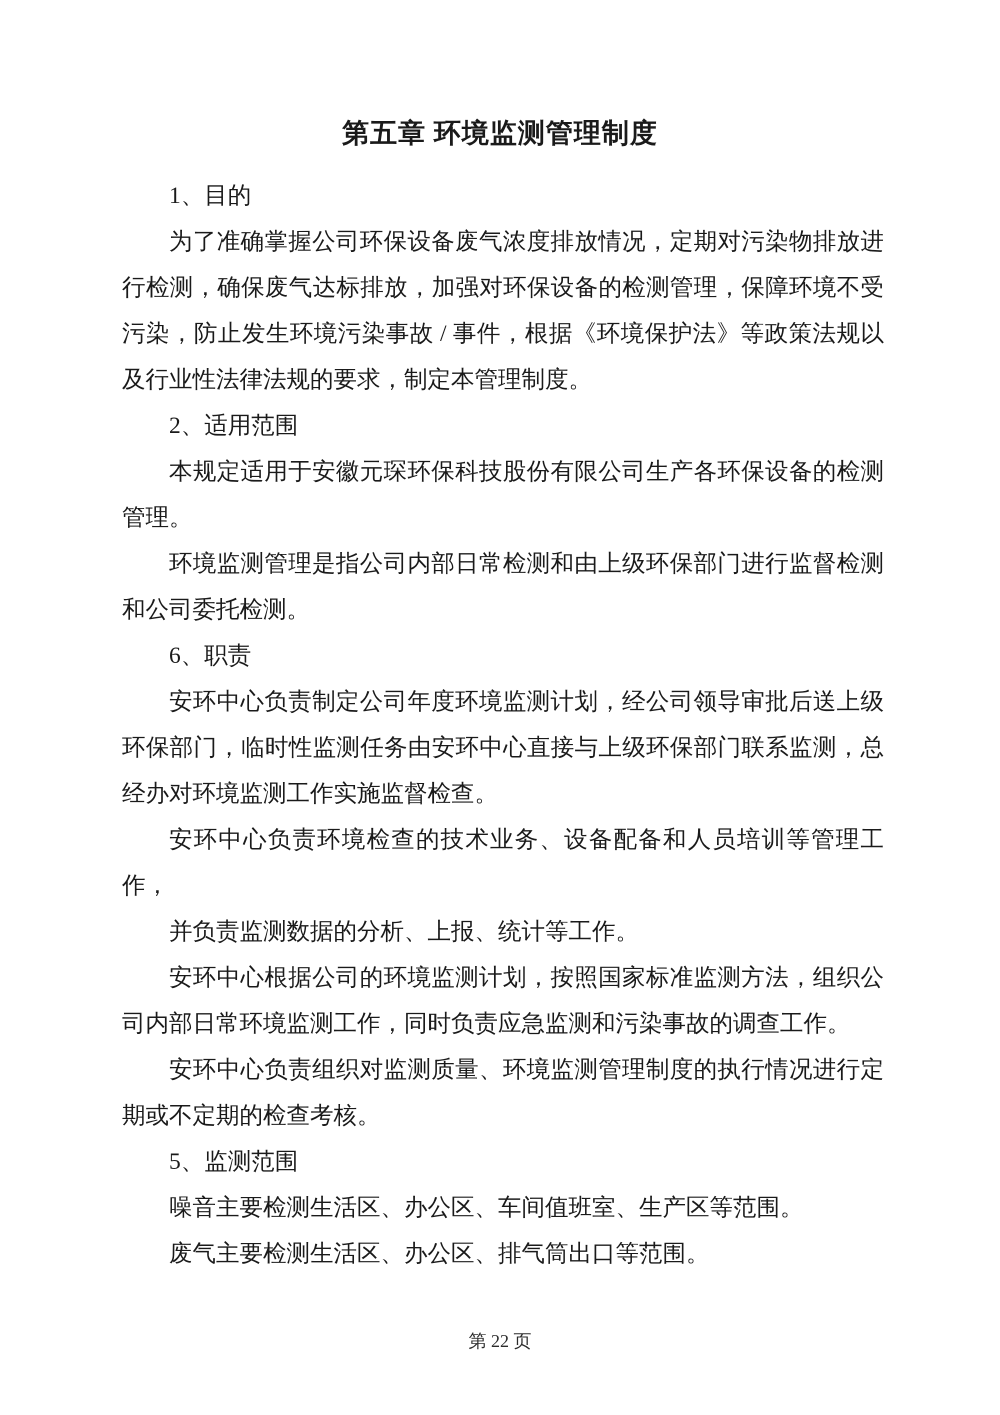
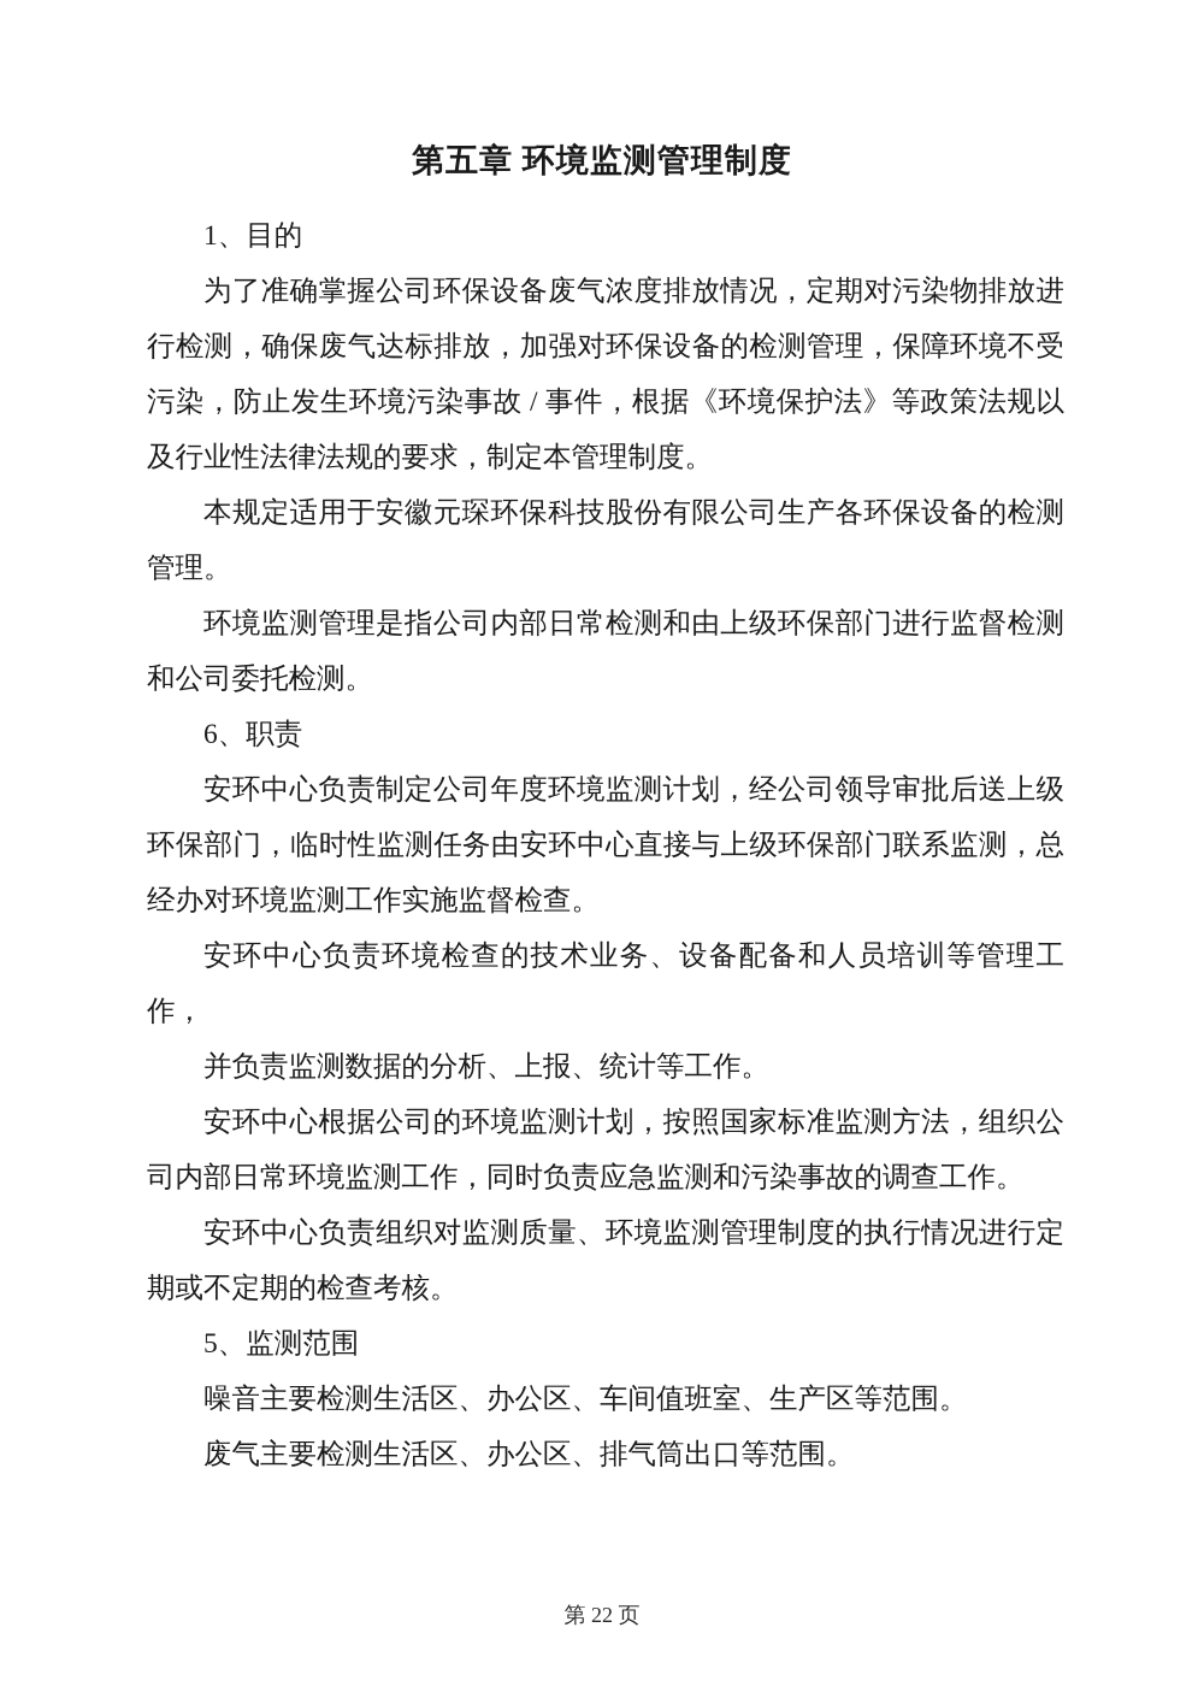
  第五章 环境监测管理制度
  1、目的
  为了准确掌握公司环保设备废气浓度排放情况，定期对污染物排放进行检测，确保废气达标排放，加强对环保设备的检测管理，保障环境不受污染，防止发生环境污染事故 / 事件，根据《环境保护法》等政策法规以及行业性法律法规的要求，制定本管理制度。
- 2、适用范围
  本规定适用于安徽元琛环保科技股份有限公司生产各环保设备的检测管理。
  环境监测管理是指公司内部日常检测和由上级环保部门进行监督检测和公司委托检测。
  6、职责
  安环中心负责制定公司年度环境监测计划，经公司领导审批后送上级环保部门，临时性监测任务由安环中心直接与上级环保部门联系监测，总经办对环境监测工作实施监督检查。
  安环中心负责环境检查的技术业务、设备配备和人员培训等管理工作，
  并负责监测数据的分析、上报、统计等工作。
  安环中心根据公司的环境监测计划，按照国家标准监测方法，组织公司内部日常环境监测工作，同时负责应急监测和污染事故的调查工作。
  安环中心负责组织对监测质量、环境监测管理制度的执行情况进行定期或不定期的检查考核。
  5、监测范围
  噪音主要检测生活区、办公区、车间值班室、生产区等范围。
  废气主要检测生活区、办公区、排气筒出口等范围。
  第 22 页
